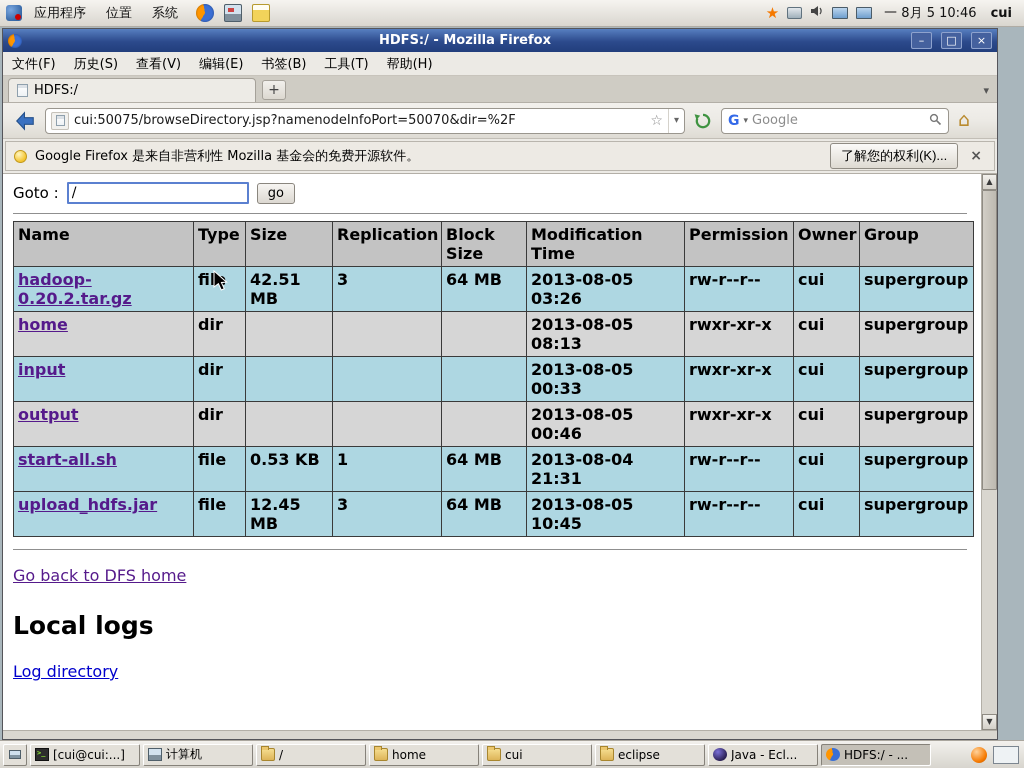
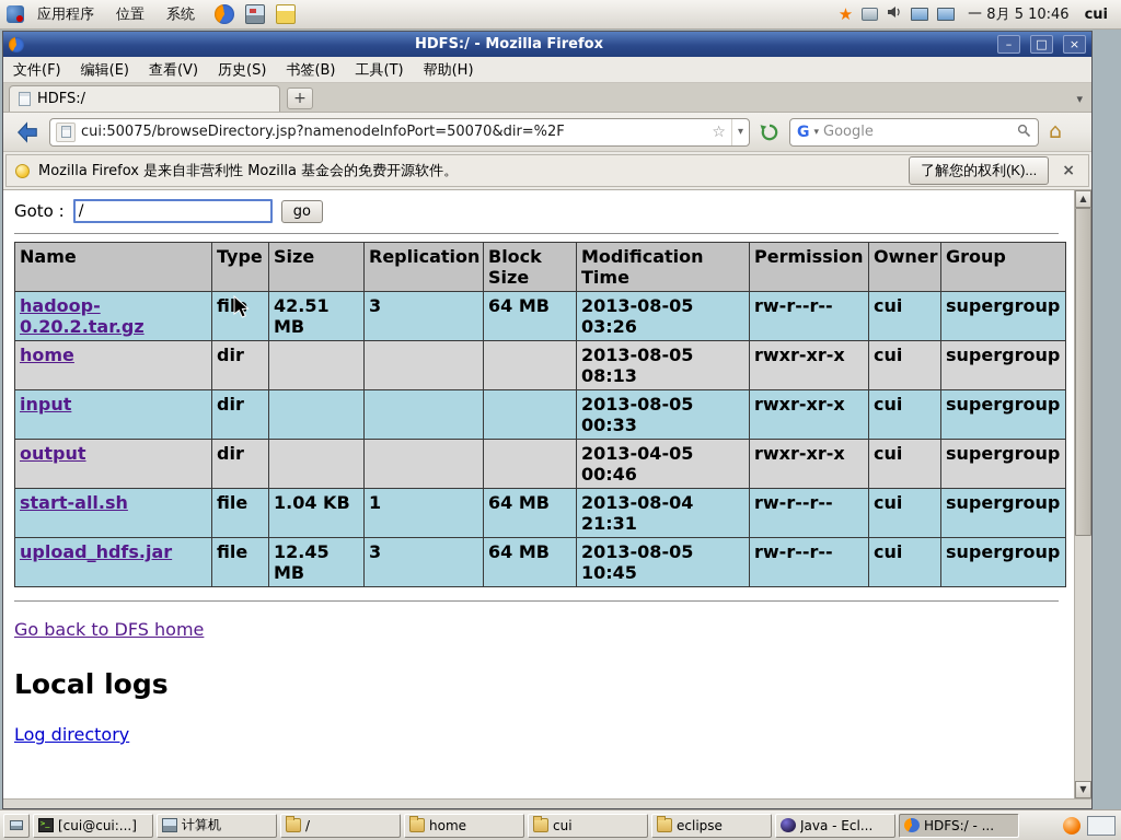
  应用程序
  位置
  系统
  ★
  一 8月 5 10:46
  cui
  HDFS:/ - Mozilla Firefox
  –
  □
  ×
  文件(F)
- 历史(S)
+ 编辑(E)
  查看(V)
- 编辑(E)
+ 历史(S)
  书签(B)
  工具(T)
  帮助(H)
  HDFS:/
  +
  ▾
  cui:50075/browseDirectory.jsp?namenodeInfoPort=50070&dir=%2F
  ☆
  ▾
  G
  ▾
  Google
  ⌂
- Google Firefox 是来自非营利性 Mozilla 基金会的免费开源软件。
+ Mozilla Firefox 是来自非营利性 Mozilla 基金会的免费开源软件。
  了解您的权利(K)...
  ×
  Goto :
  /
  go
  Name	Type	Size	Replication	Block Size	Modification Time	Permission	Owner	Group
  hadoop-0.20.2.tar.gz	fil	42.51 MB	3	64 MB	2013-08-05 03:26	rw-r--r--	cui	supergroup
  home	dir				2013-08-05 08:13	rwxr-xr-x	cui	supergroup
  input	dir				2013-08-05 00:33	rwxr-xr-x	cui	supergroup
- output	dir				2013-08-05 00:46	rwxr-xr-x	cui	supergroup
+ output	dir				2013-04-05 00:46	rwxr-xr-x	cui	supergroup
- start-all.sh	file	0.53 KB	1	64 MB	2013-08-04 21:31	rw-r--r--	cui	supergroup
+ start-all.sh	file	1.04 KB	1	64 MB	2013-08-04 21:31	rw-r--r--	cui	supergroup
  upload_hdfs.jar	file	12.45 MB	3	64 MB	2013-08-05 10:45	rw-r--r--	cui	supergroup
  Go back to DFS home
  Local logs
  Log directory
  ▲
  ▼
  [cui@cui:...]
  计算机
  /
  home
  cui
  eclipse
  Java - Ecl...
  HDFS:/ - ...
